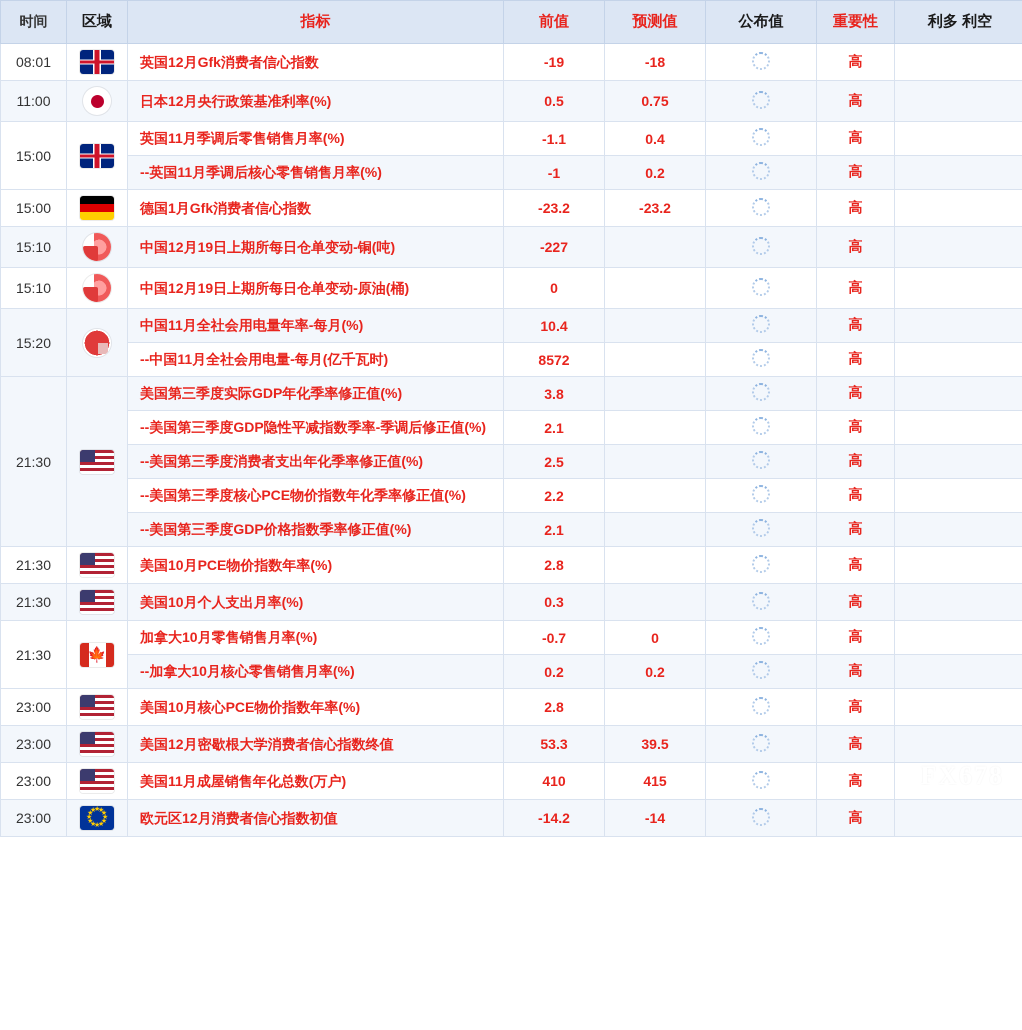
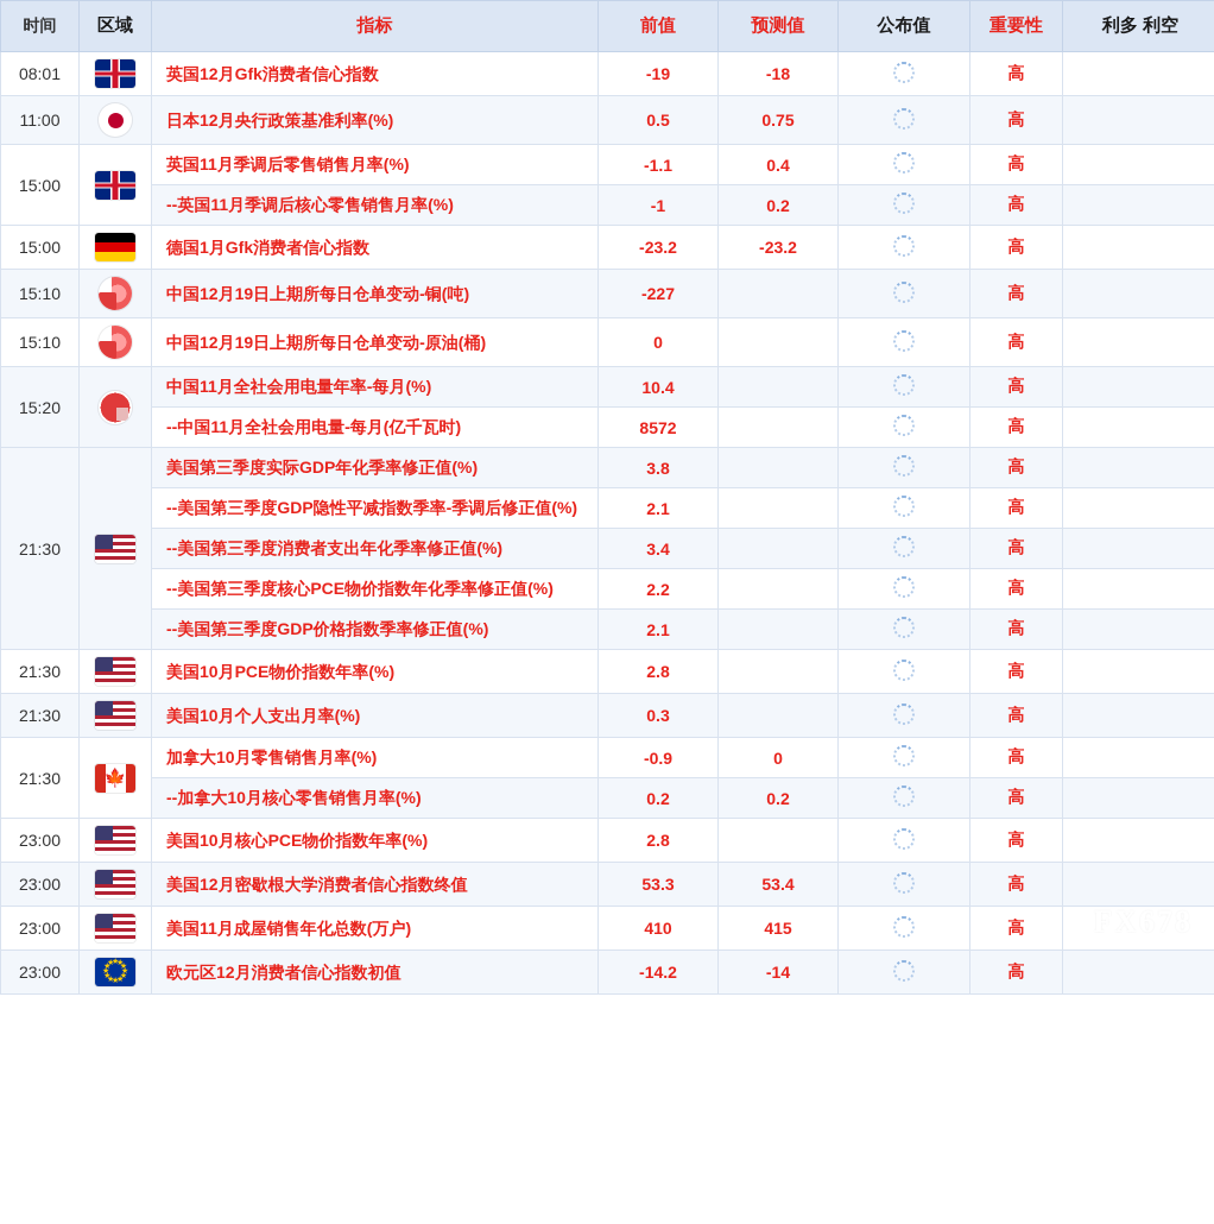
  时间	区域	指标	前值	预测值	公布值	重要性	利多 利空
  08:01		英国12月Gfk消费者信心指数	-19	-18		高
  11:00		日本12月央行政策基准利率(%)	0.5	0.75		高
  15:00		英国11月季调后零售销售月率(%)	-1.1	0.4		高
  --英国11月季调后核心零售销售月率(%)	-1	0.2		高
  15:00		德国1月Gfk消费者信心指数	-23.2	-23.2		高
  15:10		中国12月19日上期所每日仓单变动-铜(吨)	-227			高
  15:10		中国12月19日上期所每日仓单变动-原油(桶)	0			高
  15:20		中国11月全社会用电量年率-每月(%)	10.4			高
  --中国11月全社会用电量-每月(亿千瓦时)	8572			高
  21:30		美国第三季度实际GDP年化季率修正值(%)	3.8			高
  --美国第三季度GDP隐性平减指数季率-季调后修正值(%)	2.1			高
- --美国第三季度消费者支出年化季率修正值(%)	2.5			高
+ --美国第三季度消费者支出年化季率修正值(%)	3.4			高
  --美国第三季度核心PCE物价指数年化季率修正值(%)	2.2			高
  --美国第三季度GDP价格指数季率修正值(%)	2.1			高
  21:30		美国10月PCE物价指数年率(%)	2.8			高
  21:30		美国10月个人支出月率(%)	0.3			高
- 21:30	🍁	加拿大10月零售销售月率(%)	-0.7	0		高
+ 21:30	🍁	加拿大10月零售销售月率(%)	-0.9	0		高
  --加拿大10月核心零售销售月率(%)	0.2	0.2		高
  23:00		美国10月核心PCE物价指数年率(%)	2.8			高
- 23:00		美国12月密歇根大学消费者信心指数终值	53.3	39.5		高
+ 23:00		美国12月密歇根大学消费者信心指数终值	53.3	53.4		高
  23:00		美国11月成屋销售年化总数(万户)	410	415		高
  23:00		欧元区12月消费者信心指数初值	-14.2	-14		高
  FX678
